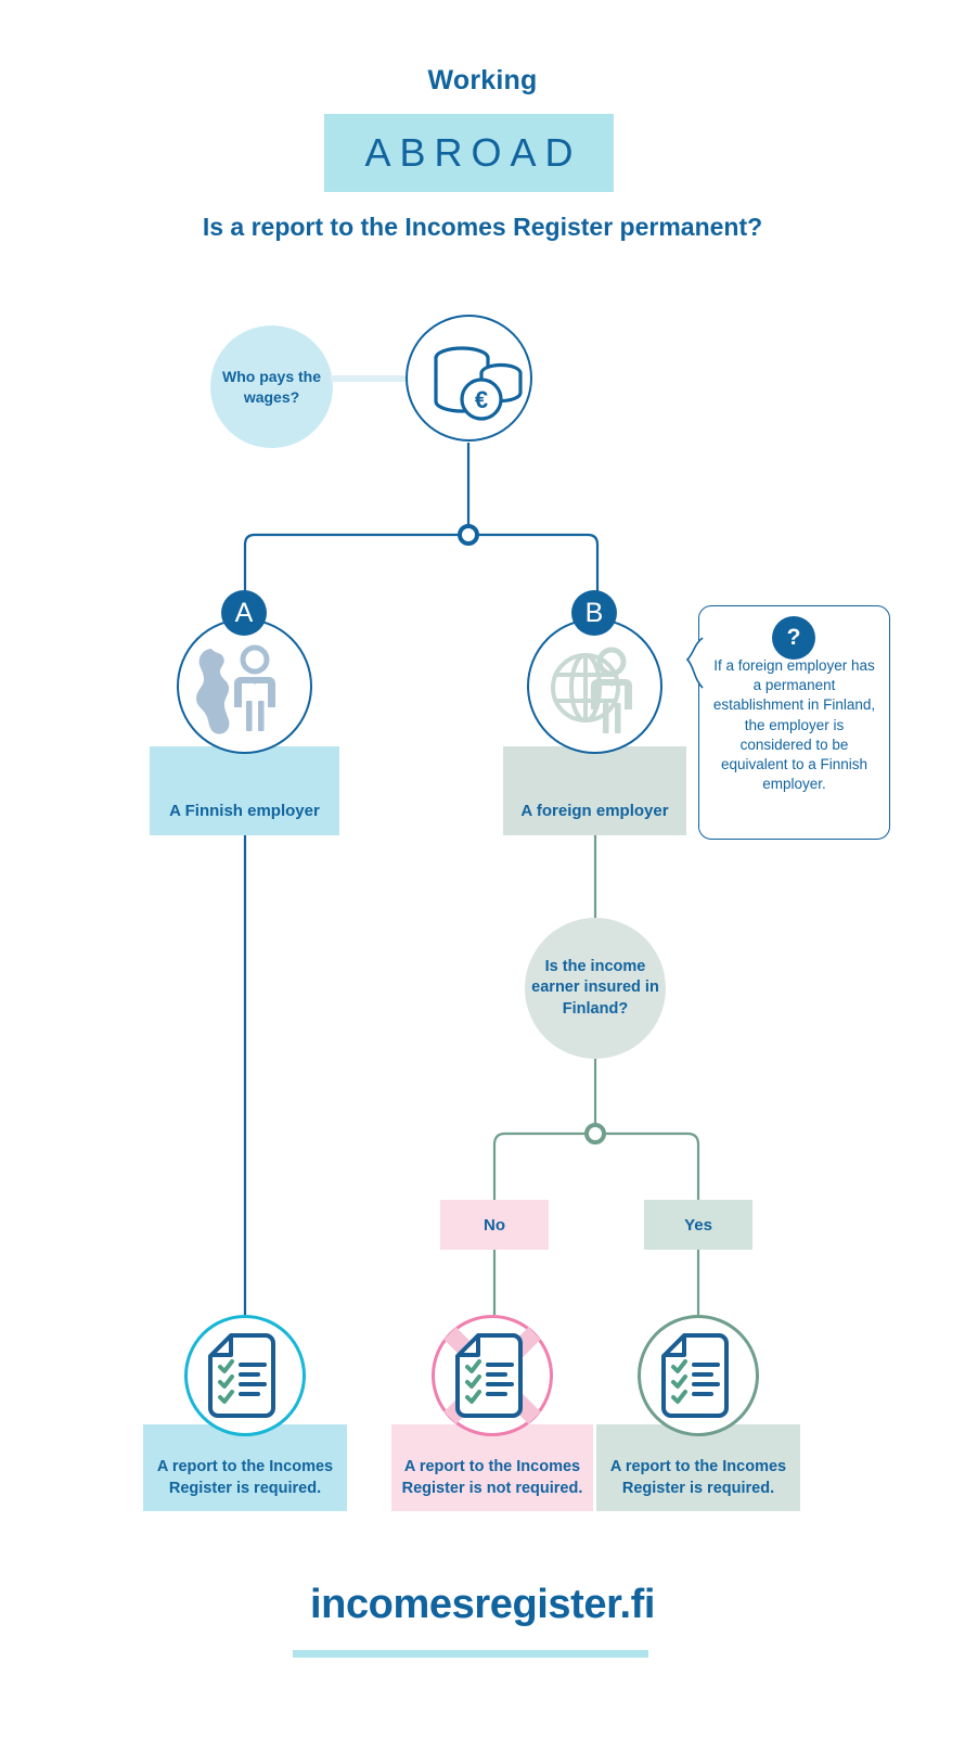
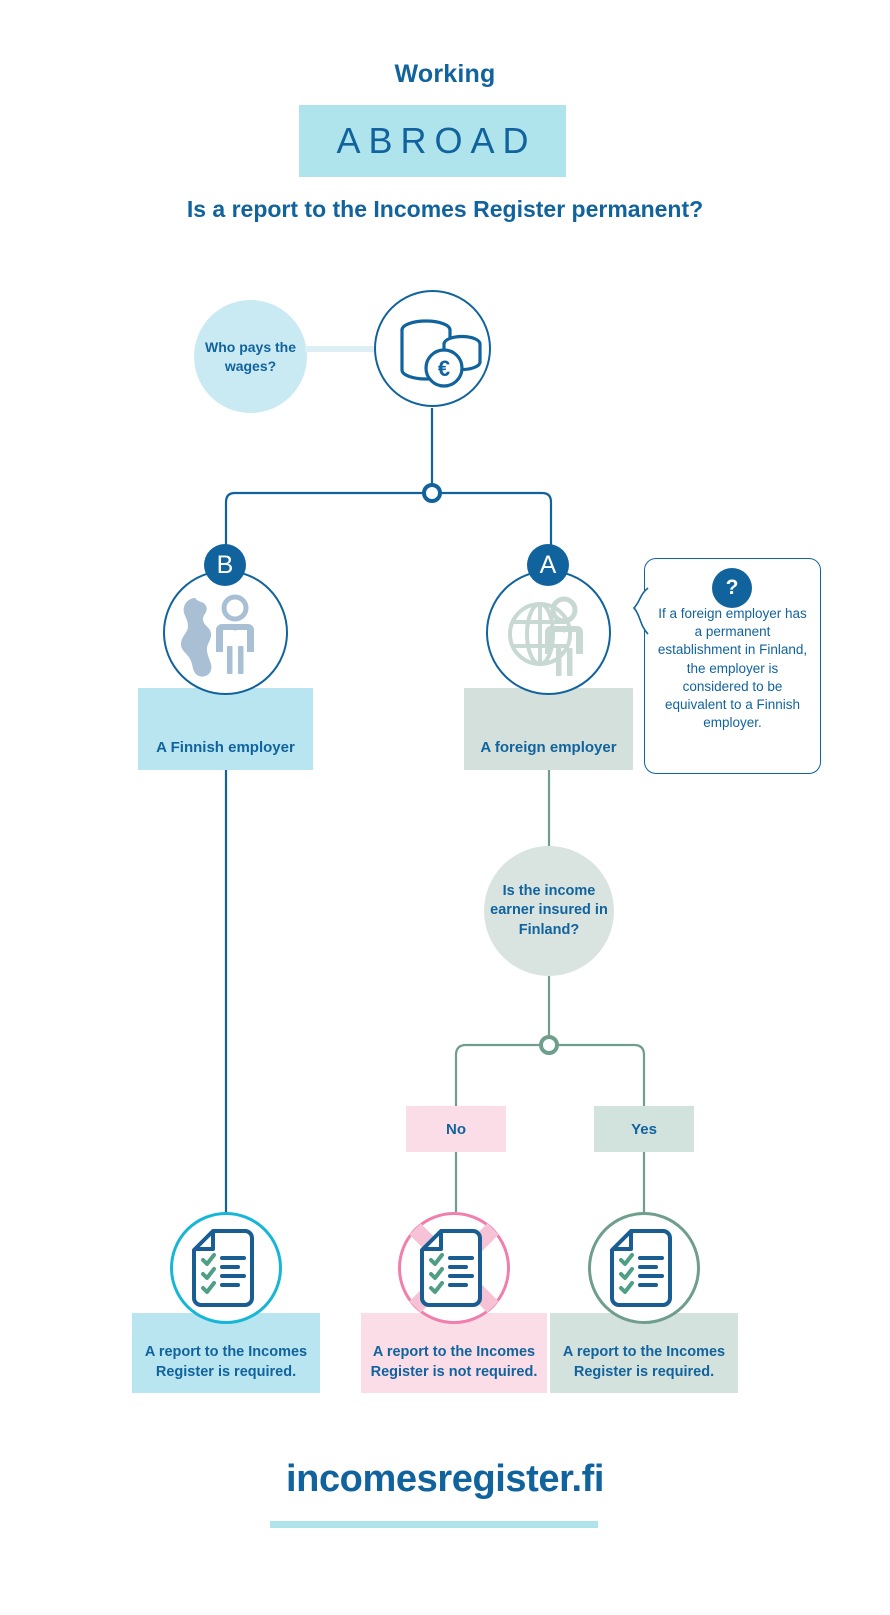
  Working
  ABROAD
  Is a report to the Incomes Register permanent?
  Who pays the wages?
  €
- A
+ B
  A Finnish employer
- B
+ A
  A foreign employer
  If a foreign employer has a permanent establishment in Finland, the employer is considered to be equivalent to a Finnish employer.
  ?
  Is the income earner insured in Finland?
  No
  Yes
  A report to the Incomes Register is required.
  A report to the Incomes Register is not required.
  A report to the Incomes Register is required.
  incomesregister.fi
